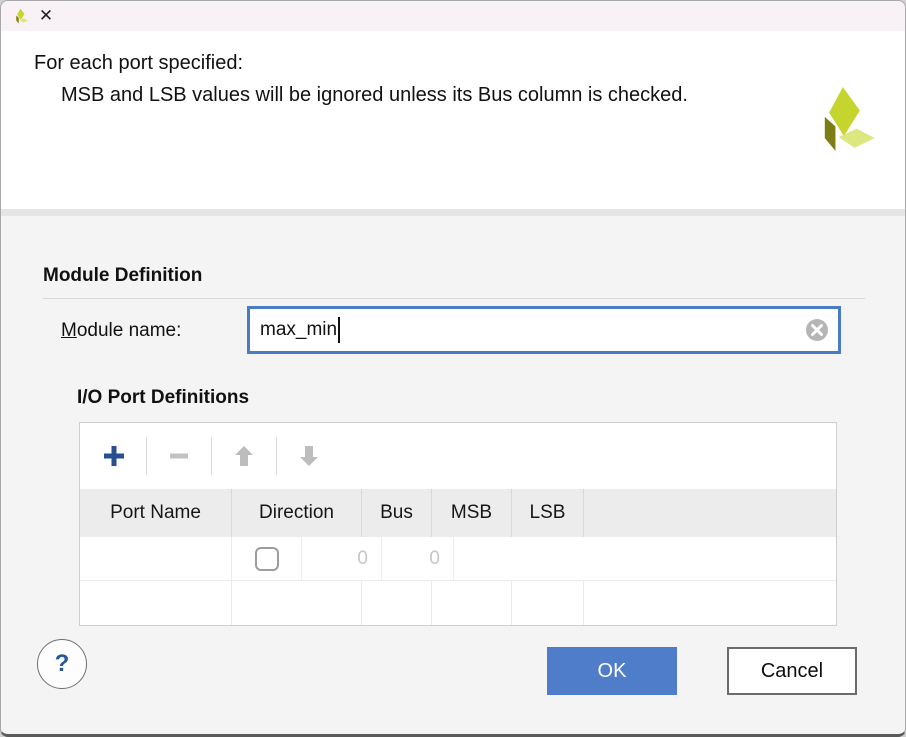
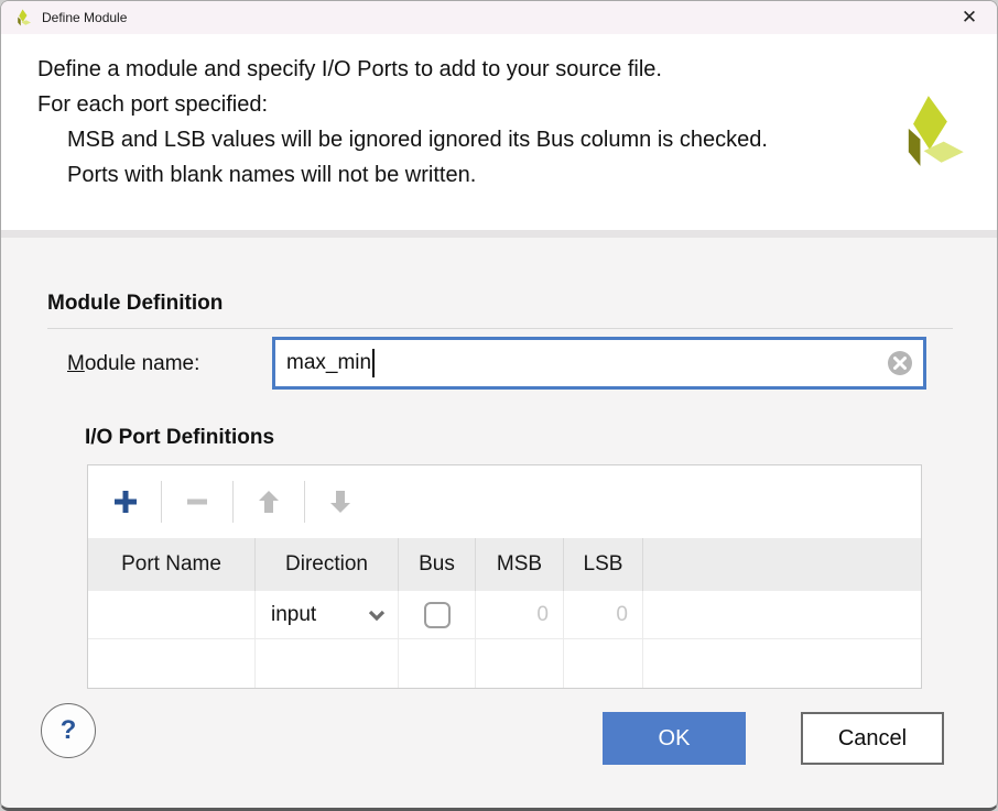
+ Define Module
  ✕
+ Define a module and specify I/O Ports to add to your source file.
  For each port specified:
- MSB and LSB values will be ignored unless its Bus column is checked.
+ MSB and LSB values will be ignored ignored its Bus column is checked.
+ Ports with blank names will not be written.
  Module Definition
  Module name:
  max_min
  I/O Port Definitions
  Port Name
  Direction
  Bus
  MSB
  LSB
+ input
  0
  0
  ?
  OK
  Cancel
